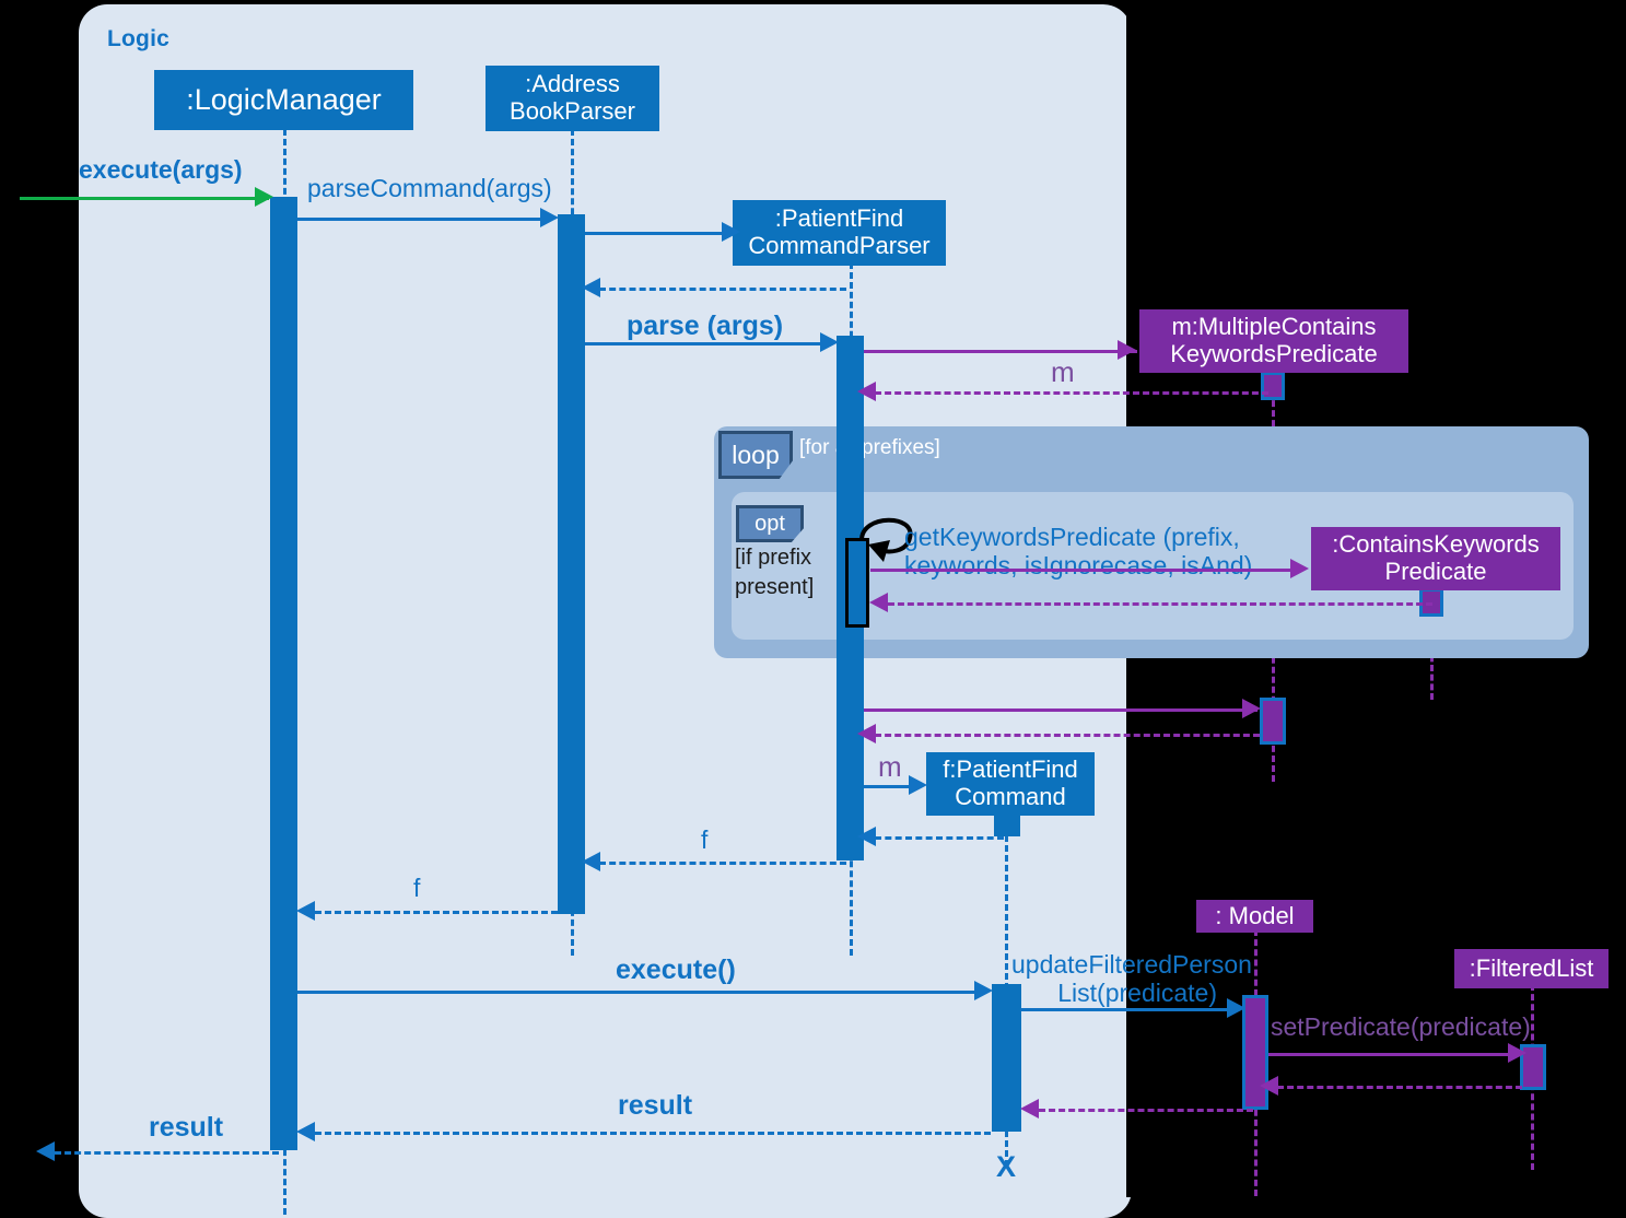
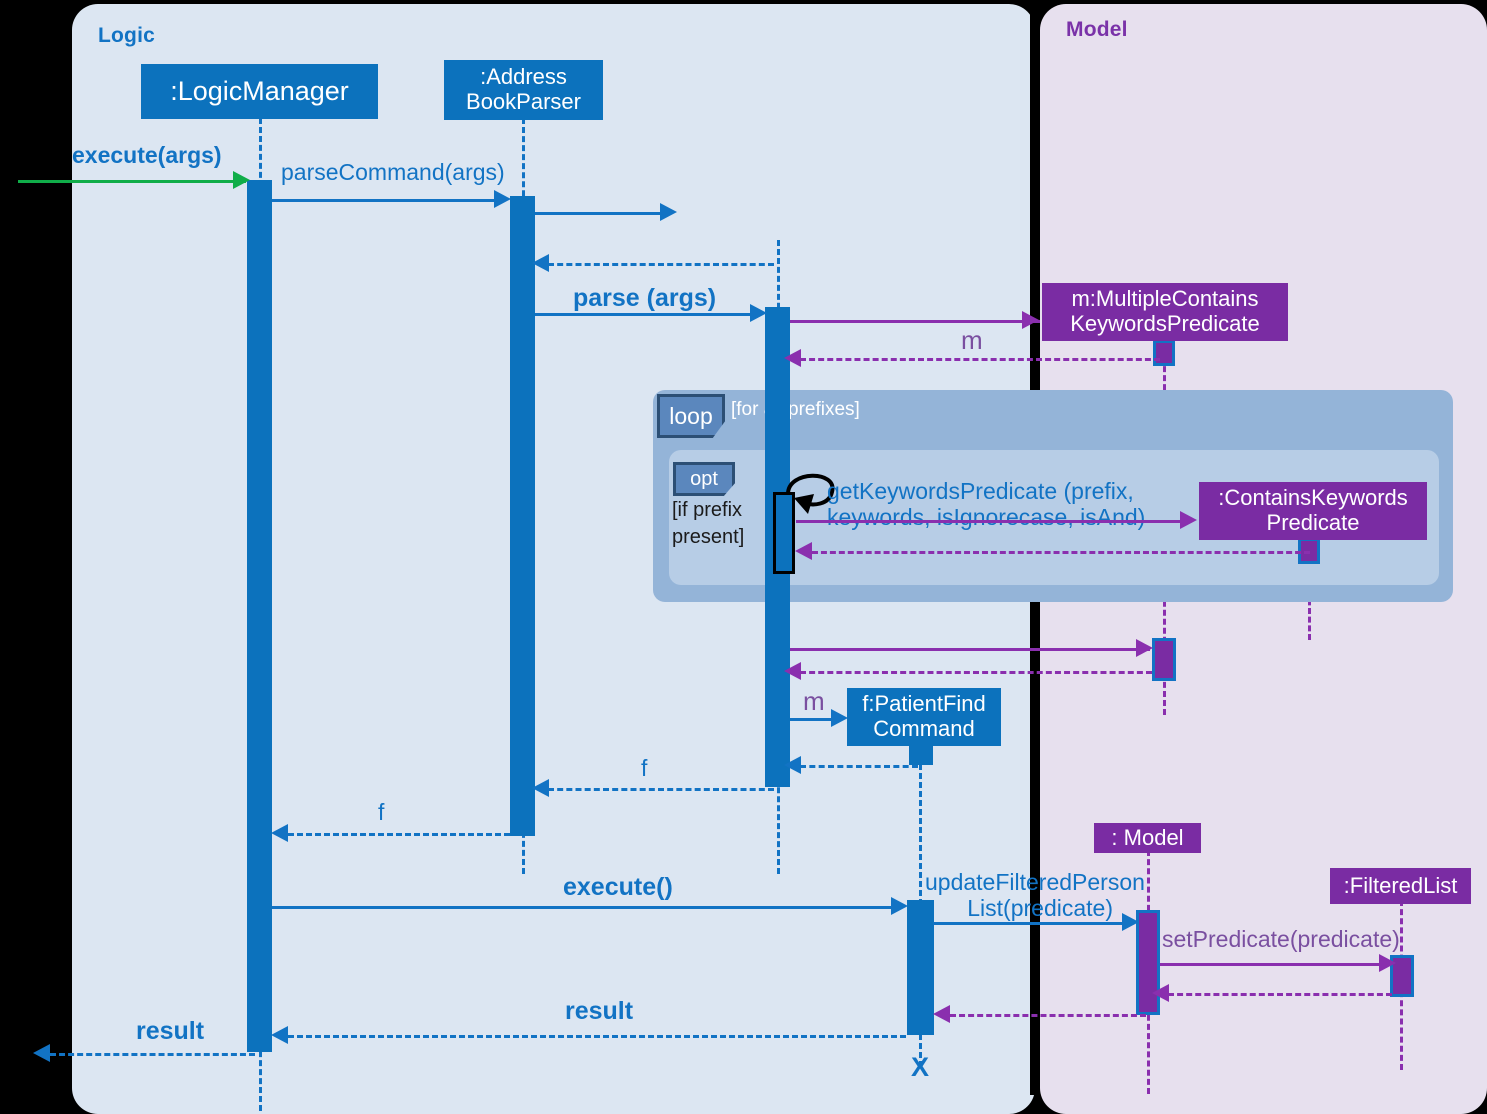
  Logic
+ Model
  loop
  [for prefixes]
  opt
  [if prefix
  present]
  :LogicManager
  :Address
  BookParser
- :PatientFind
- CommandParser
  m:MultipleContains
  KeywordsPredicate
  :ContainsKeywords
  Predicate
  f:PatientFind
  Command
  : Model
  :FilteredList
  execute(args)
  parseCommand(args)
  parse (args)
  m
  getKeywordsPredicate (prefix,
  keywords, isIgnorecase, isAnd)
  m
  f
  f
  execute()
  updateFilteredPerson
  List(predicate)
  setPredicate(predicate)
  result
  result
  X
